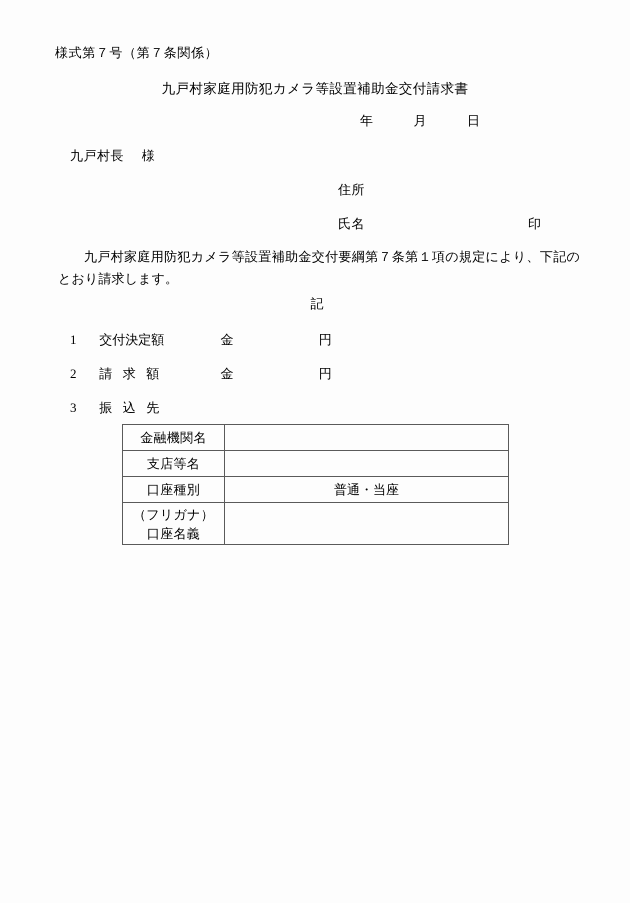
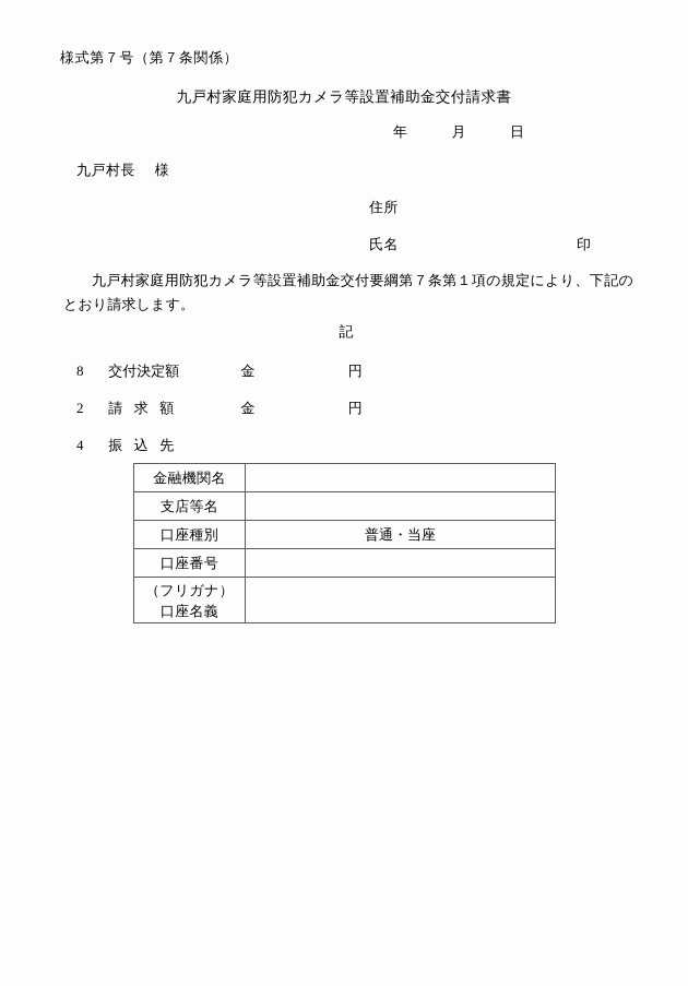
  様式第７号（第７条関係）
  九戸村家庭用防犯カメラ等設置補助金交付請求書
  年 月 日
  九戸村長 様
  住所
  氏名
  印
  九戸村家庭用防犯カメラ等設置補助金交付要綱第７条第１項の規定により、下記のとおり請求します。
  記
- 1 交付決定額 金 円
+ 8 交付決定額 金 円
  2 請求額 金 円
- 3 振込先
+ 4 振込先
  金融機関名
  支店等名
  口座種別	普通・当座
+ 口座番号
  （フリガナ） 口座名義
